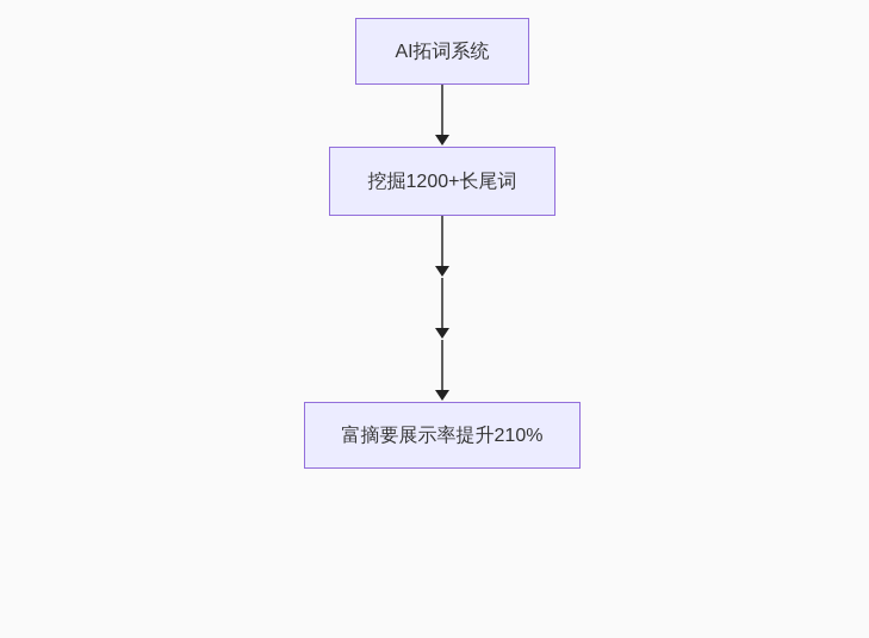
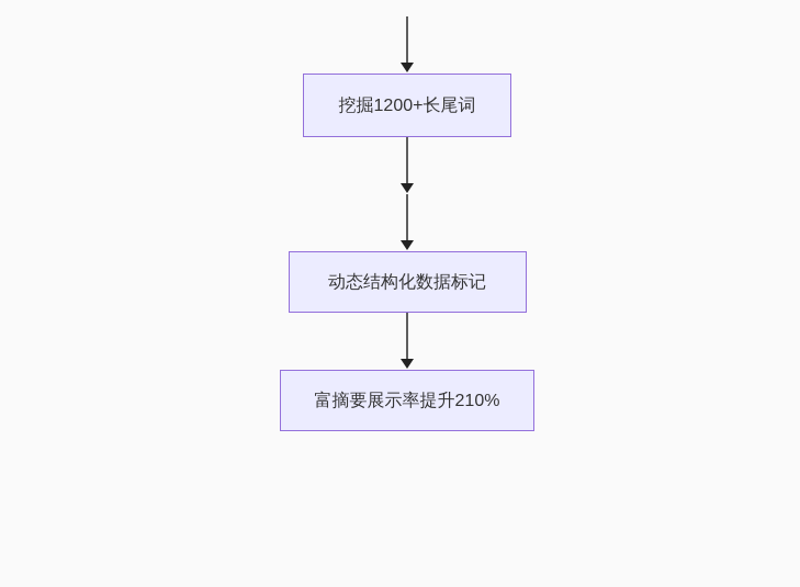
- AI拓词系统
  挖掘1200+长尾词
+ 动态结构化数据标记
  富摘要展示率提升210%
